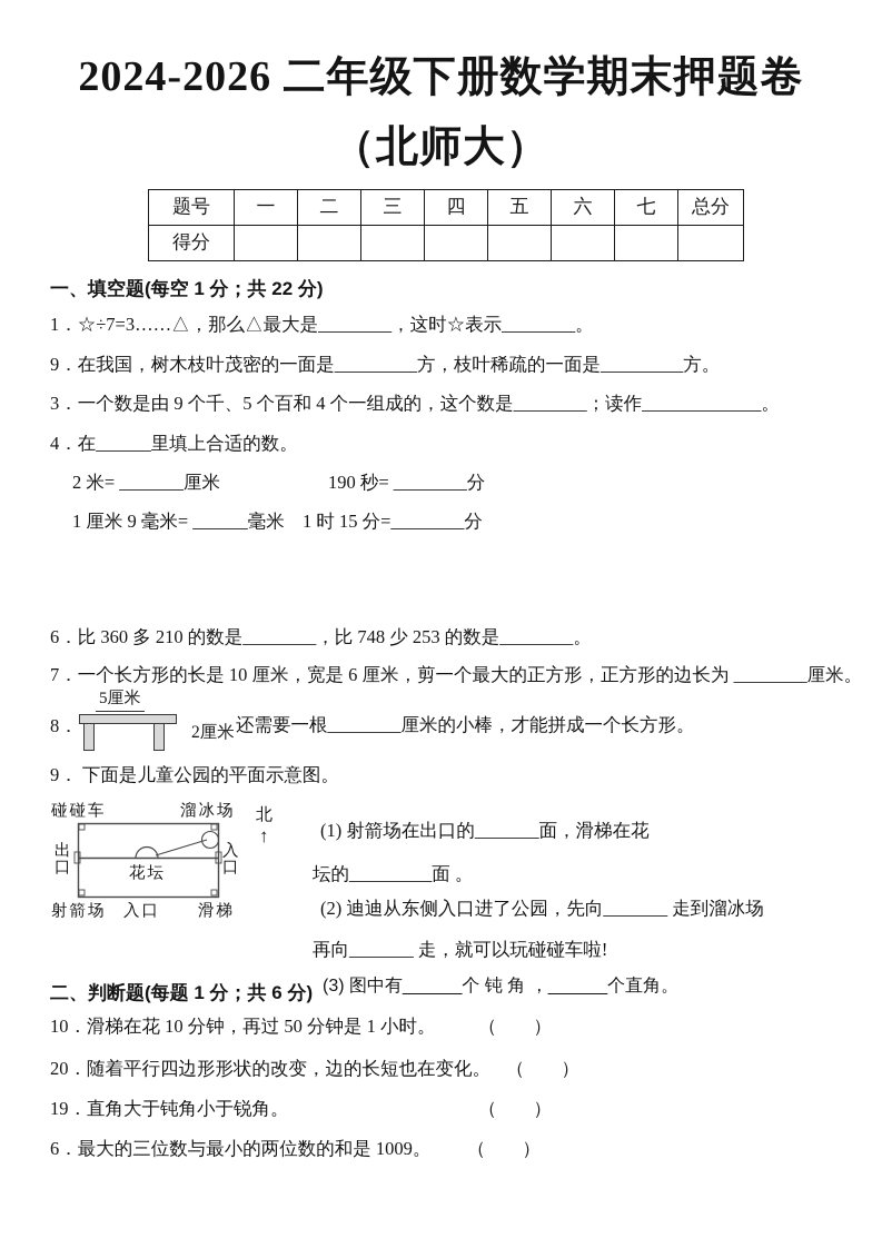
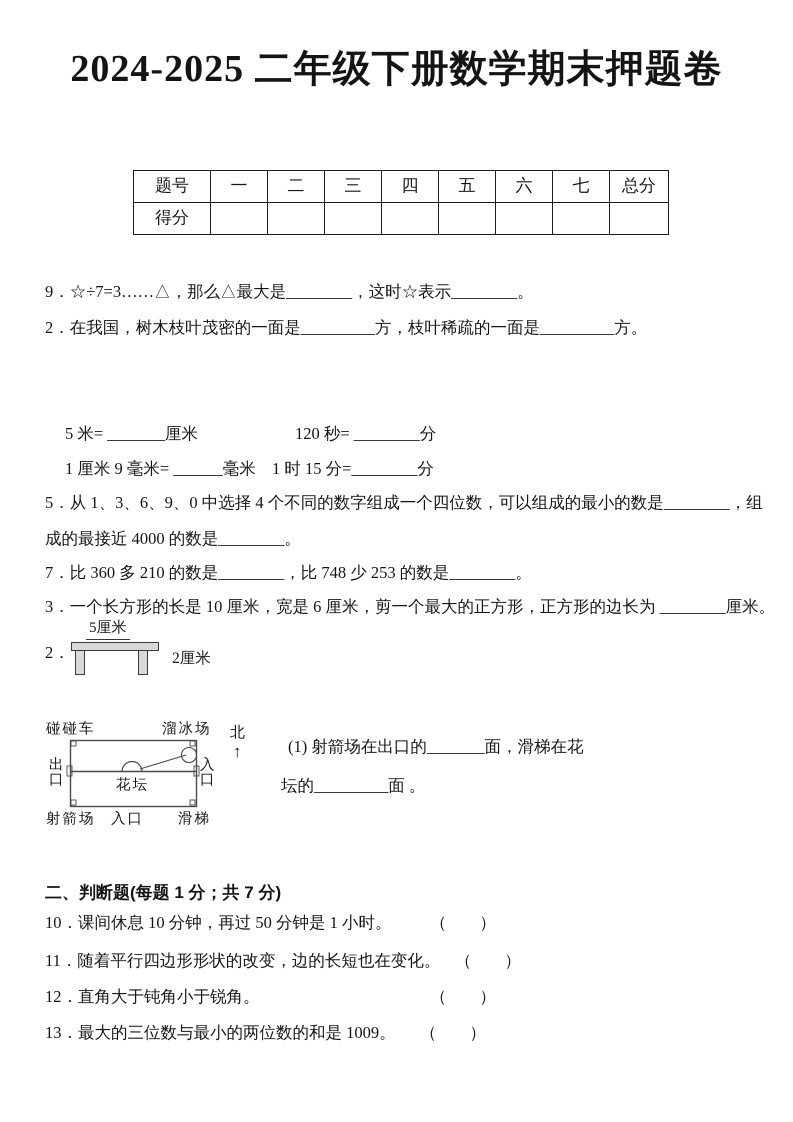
- 2024-2026 二年级下册数学期末押题卷
+ 2024-2025 二年级下册数学期末押题卷
- （北师大）
  题号	一	二	三	四	五	六	七	总分
  得分
- 一、填空题(每空 1 分；共 22 分)
- 1．☆÷7=3……△，那么△最大是________，这时☆表示________。
+ 9．☆÷7=3……△，那么△最大是________，这时☆表示________。
- 9．在我国，树木枝叶茂密的一面是_________方，枝叶稀疏的一面是_________方。
+ 2．在我国，树木枝叶茂密的一面是_________方，枝叶稀疏的一面是_________方。
- 3．一个数是由 9 个千、5 个百和 4 个一组成的，这个数是________；读作_____________。
- 4．在______里填上合适的数。
- 2 米= _______厘米
+ 5 米= _______厘米
- 190 秒= ________分
+ 120 秒= ________分
  1 厘米 9 毫米= ______毫米
  1 时 15 分=________分
+ 5．从 1、3、6、9、0 中选择 4 个不同的数字组成一个四位数，可以组成的最小的数是________，组
+ 成的最接近 4000 的数是________。
- 6．比 360 多 210 的数是________，比 748 少 253 的数是________。
+ 7．比 360 多 210 的数是________，比 748 少 253 的数是________。
- 7．一个长方形的长是 10 厘米，宽是 6 厘米，剪一个最大的正方形，正方形的边长为 ________厘米。
+ 3．一个长方形的长是 10 厘米，宽是 6 厘米，剪一个最大的正方形，正方形的边长为 ________厘米。
- 8．
+ 2．
  5厘米
  2厘米
- 还需要一根________厘米的小棒，才能拼成一个长方形。
- 9． 下面是儿童公园的平面示意图。
  碰碰车
  溜冰场
  出口
  入口
  花坛
  射箭场
  入口
  滑梯
  北
  ↑
  (1) 射箭场在出口的_______面，滑梯在花
  坛的_________面 。
- (2) 迪迪从东侧入口进了公园，先向_______ 走到溜冰场
- 再向_______ 走，就可以玩碰碰车啦!
- (3) 图中有______个 钝 角 ，______个直角。
- 二、判断题(每题 1 分；共 6 分)
+ 二、判断题(每题 1 分；共 7 分)
- 10．滑梯在花 10 分钟，再过 50 分钟是 1 小时。
+ 10．课间休息 10 分钟，再过 50 分钟是 1 小时。
  （ ）
- 20．随着平行四边形形状的改变，边的长短也在变化。
+ 11．随着平行四边形形状的改变，边的长短也在变化。
  （ ）
- 19．直角大于钝角小于锐角。
+ 12．直角大于钝角小于锐角。
  （ ）
- 6．最大的三位数与最小的两位数的和是 1009。
+ 13．最大的三位数与最小的两位数的和是 1009。
  （ ）
